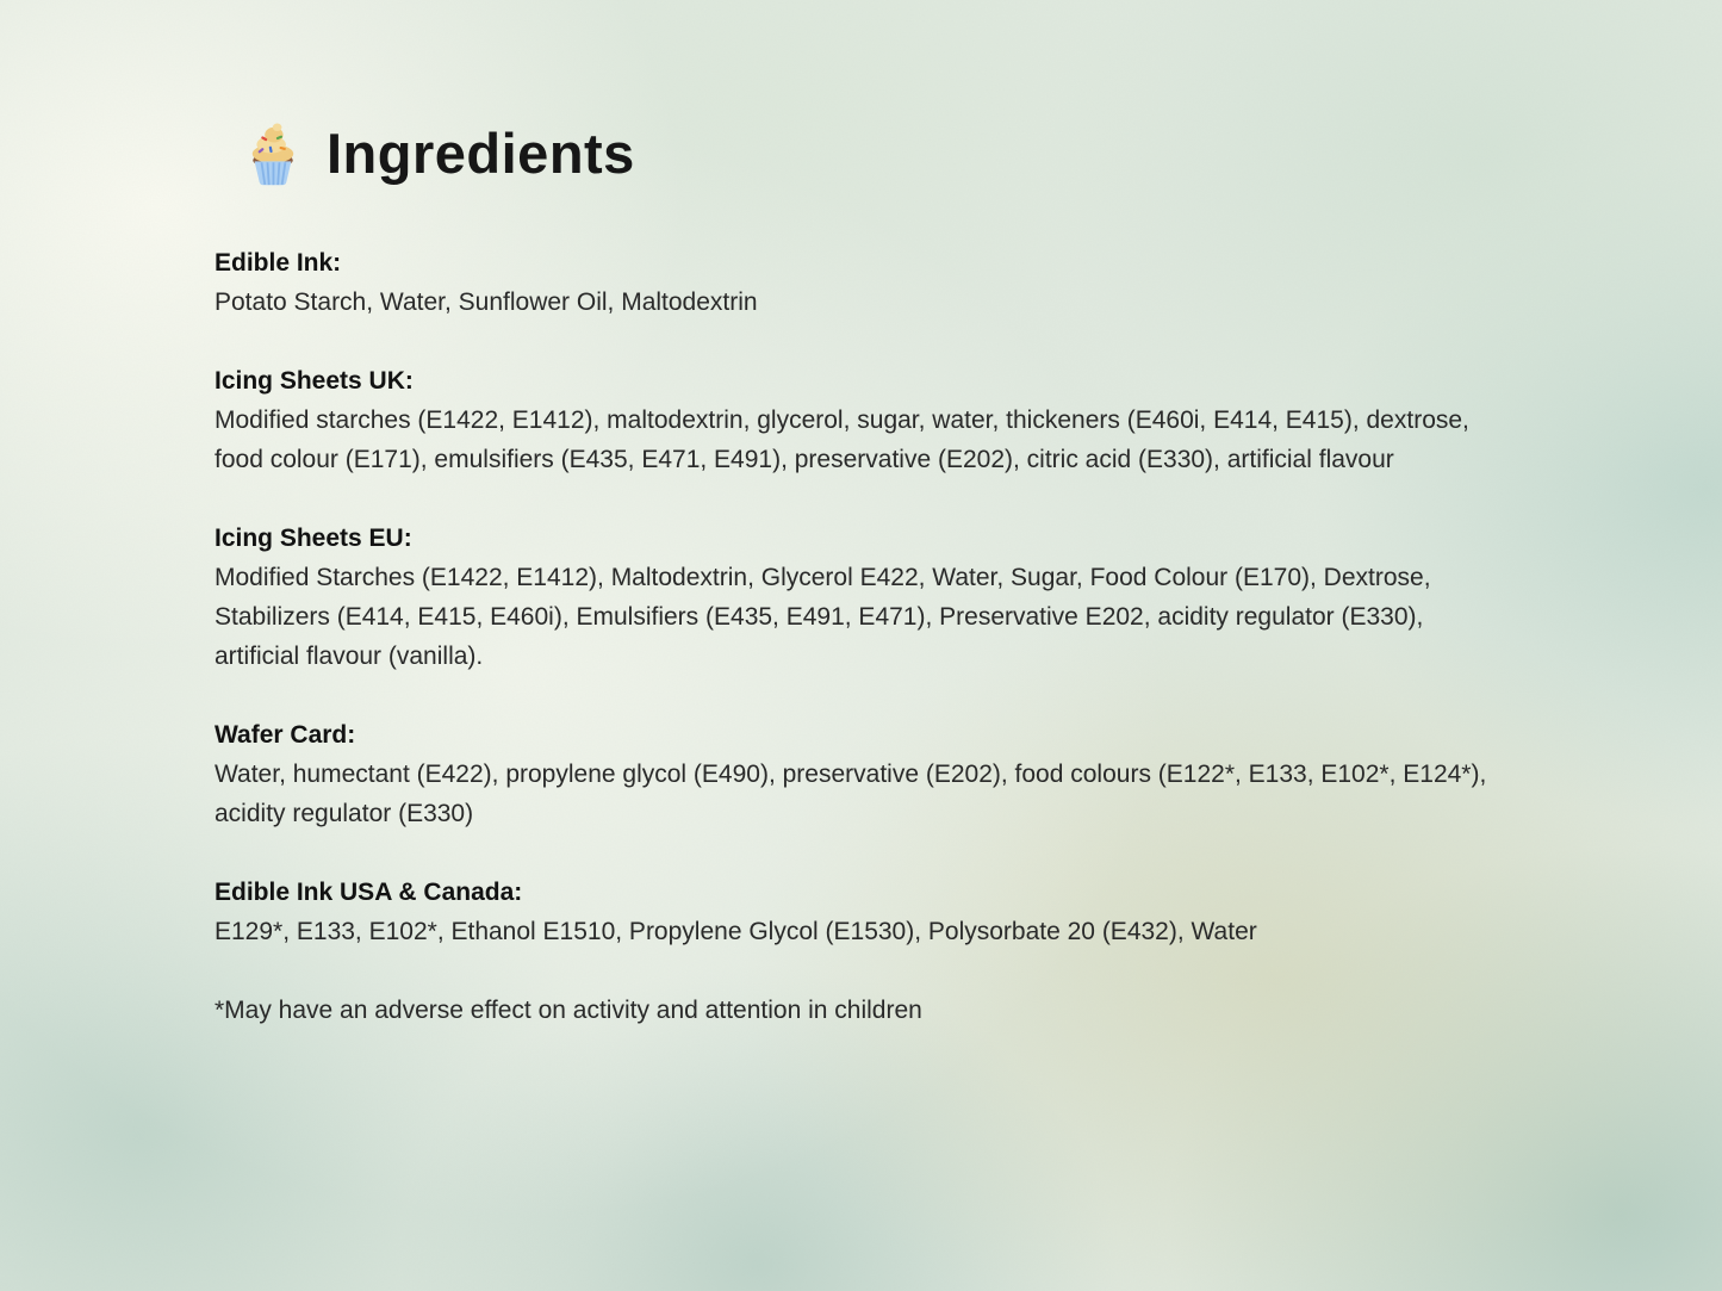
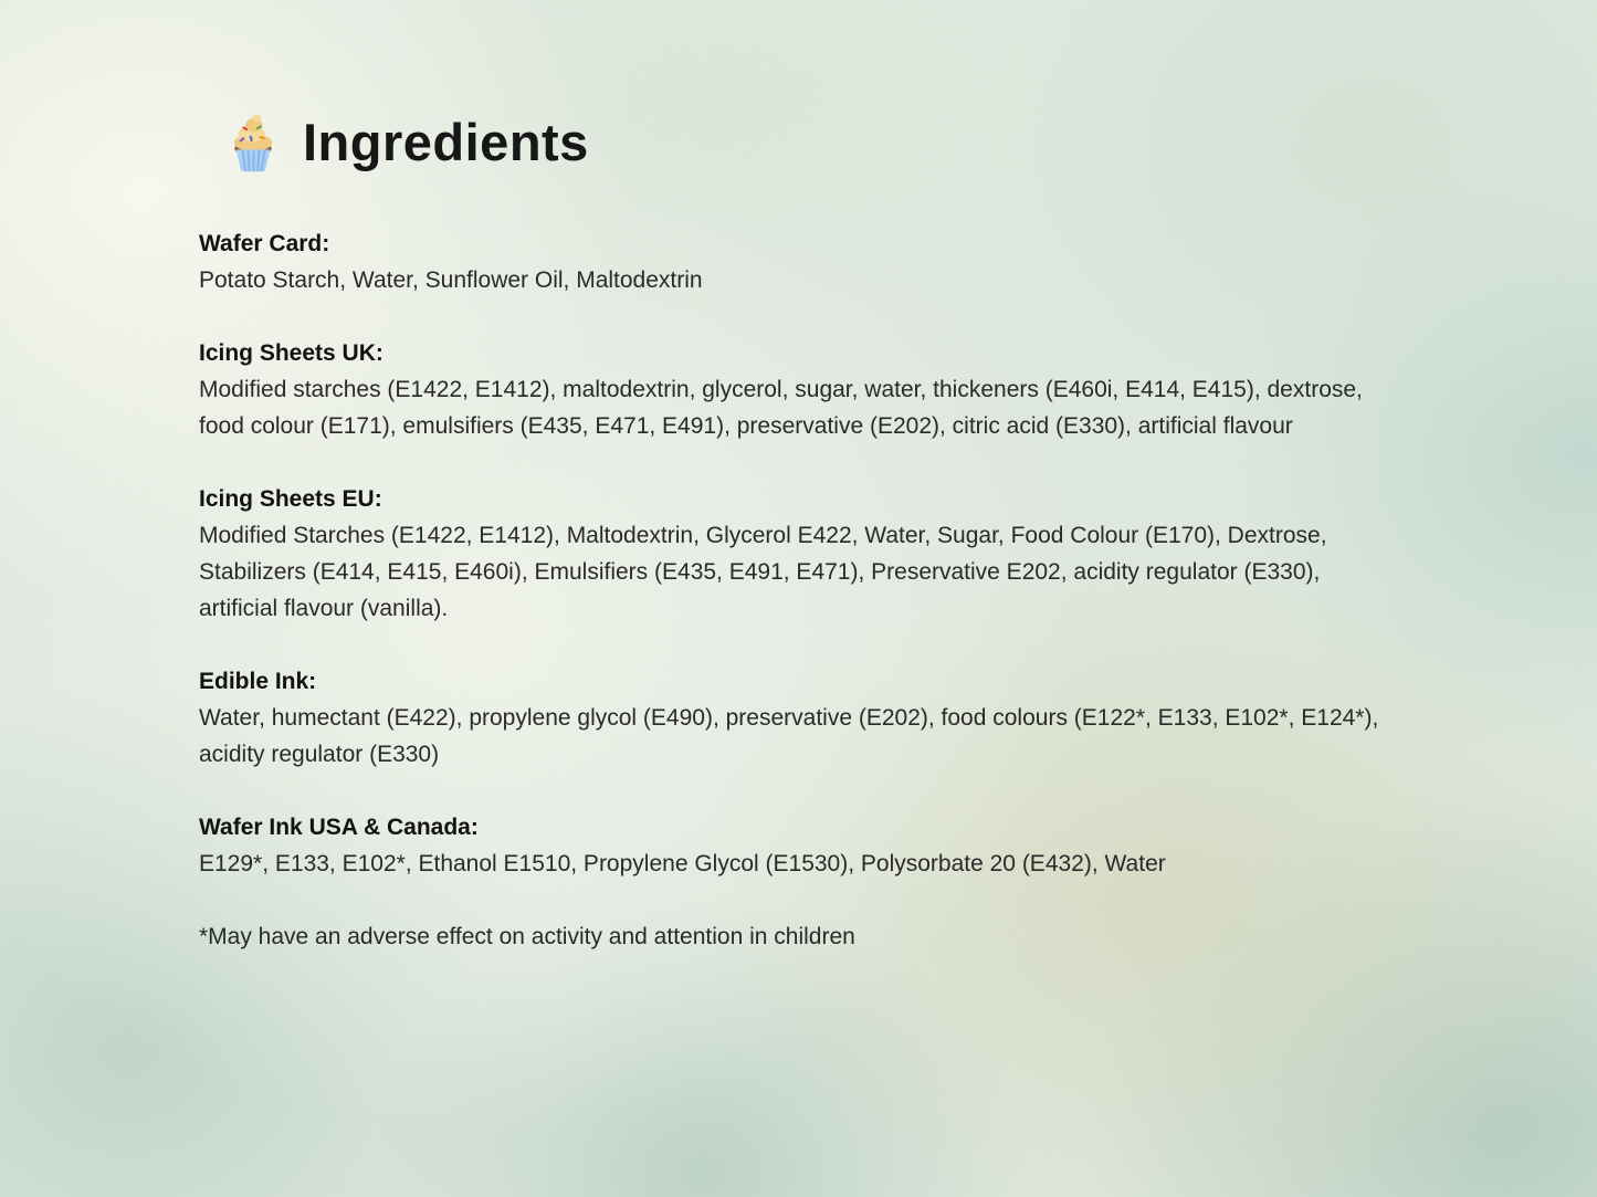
  Ingredients
- Edible Ink:
+ Wafer Card:
  Potato Starch, Water, Sunflower Oil, Maltodextrin
  Icing Sheets UK:
  Modified starches (E1422, E1412), maltodextrin, glycerol, sugar, water, thickeners (E460i, E414, E415), dextrose, food colour (E171), emulsifiers (E435, E471, E491), preservative (E202), citric acid (E330), artificial flavour
  Icing Sheets EU:
  Modified Starches (E1422, E1412), Maltodextrin, Glycerol E422, Water, Sugar, Food Colour (E170), Dextrose, Stabilizers (E414, E415, E460i), Emulsifiers (E435, E491, E471), Preservative E202, acidity regulator (E330), artificial flavour (vanilla).
- Wafer Card:
+ Edible Ink:
  Water, humectant (E422), propylene glycol (E490), preservative (E202), food colours (E122*, E133, E102*, E124*), acidity regulator (E330)
- Edible Ink USA & Canada:
+ Wafer Ink USA & Canada:
  E129*, E133, E102*, Ethanol E1510, Propylene Glycol (E1530), Polysorbate 20 (E432), Water
  *May have an adverse effect on activity and attention in children
